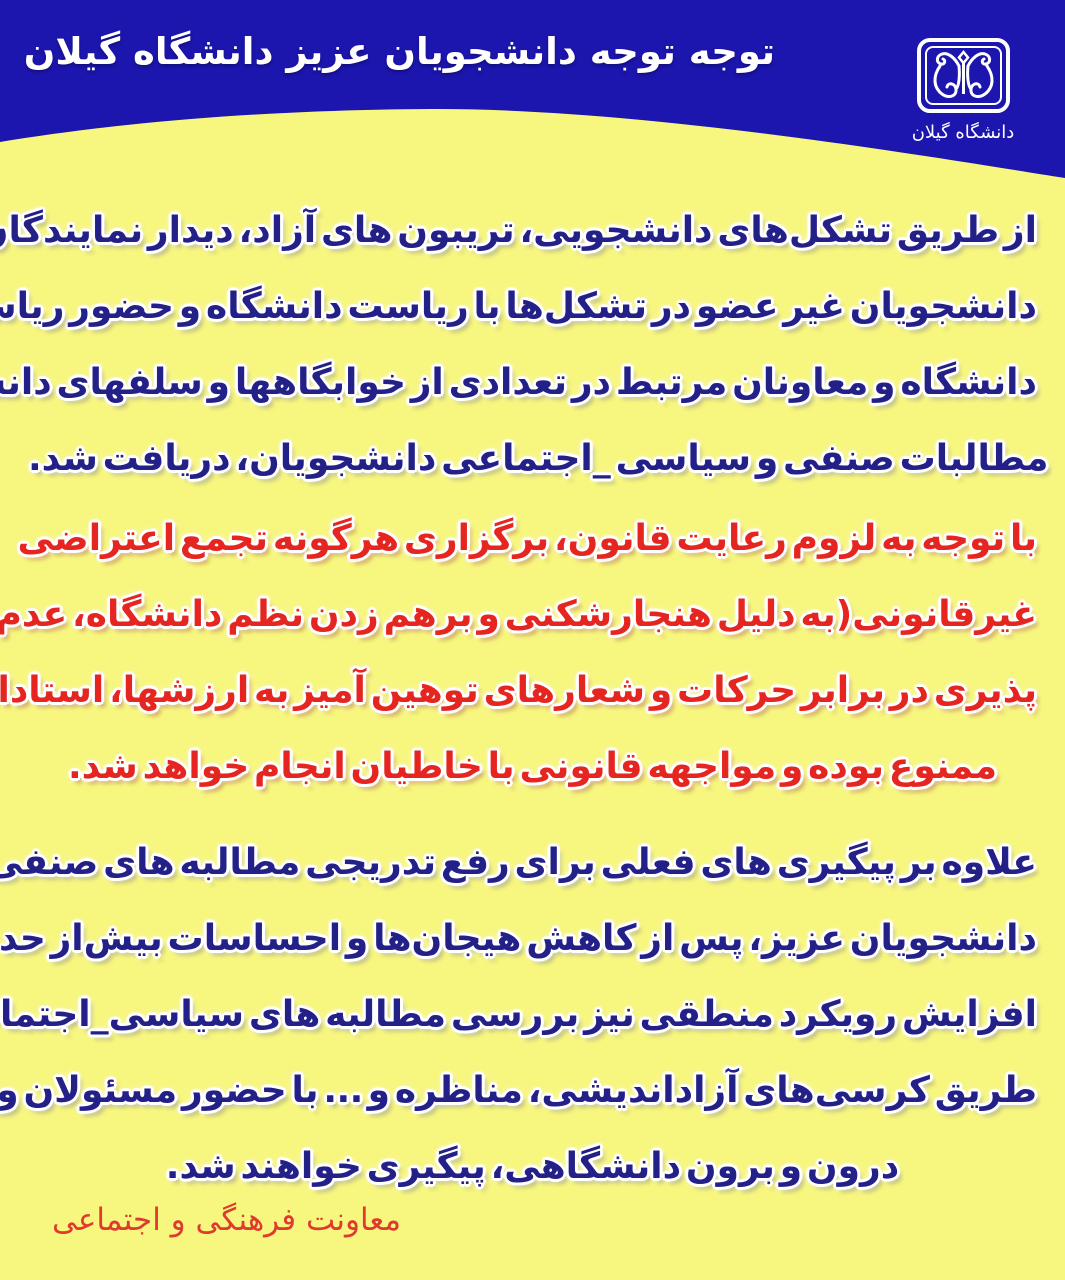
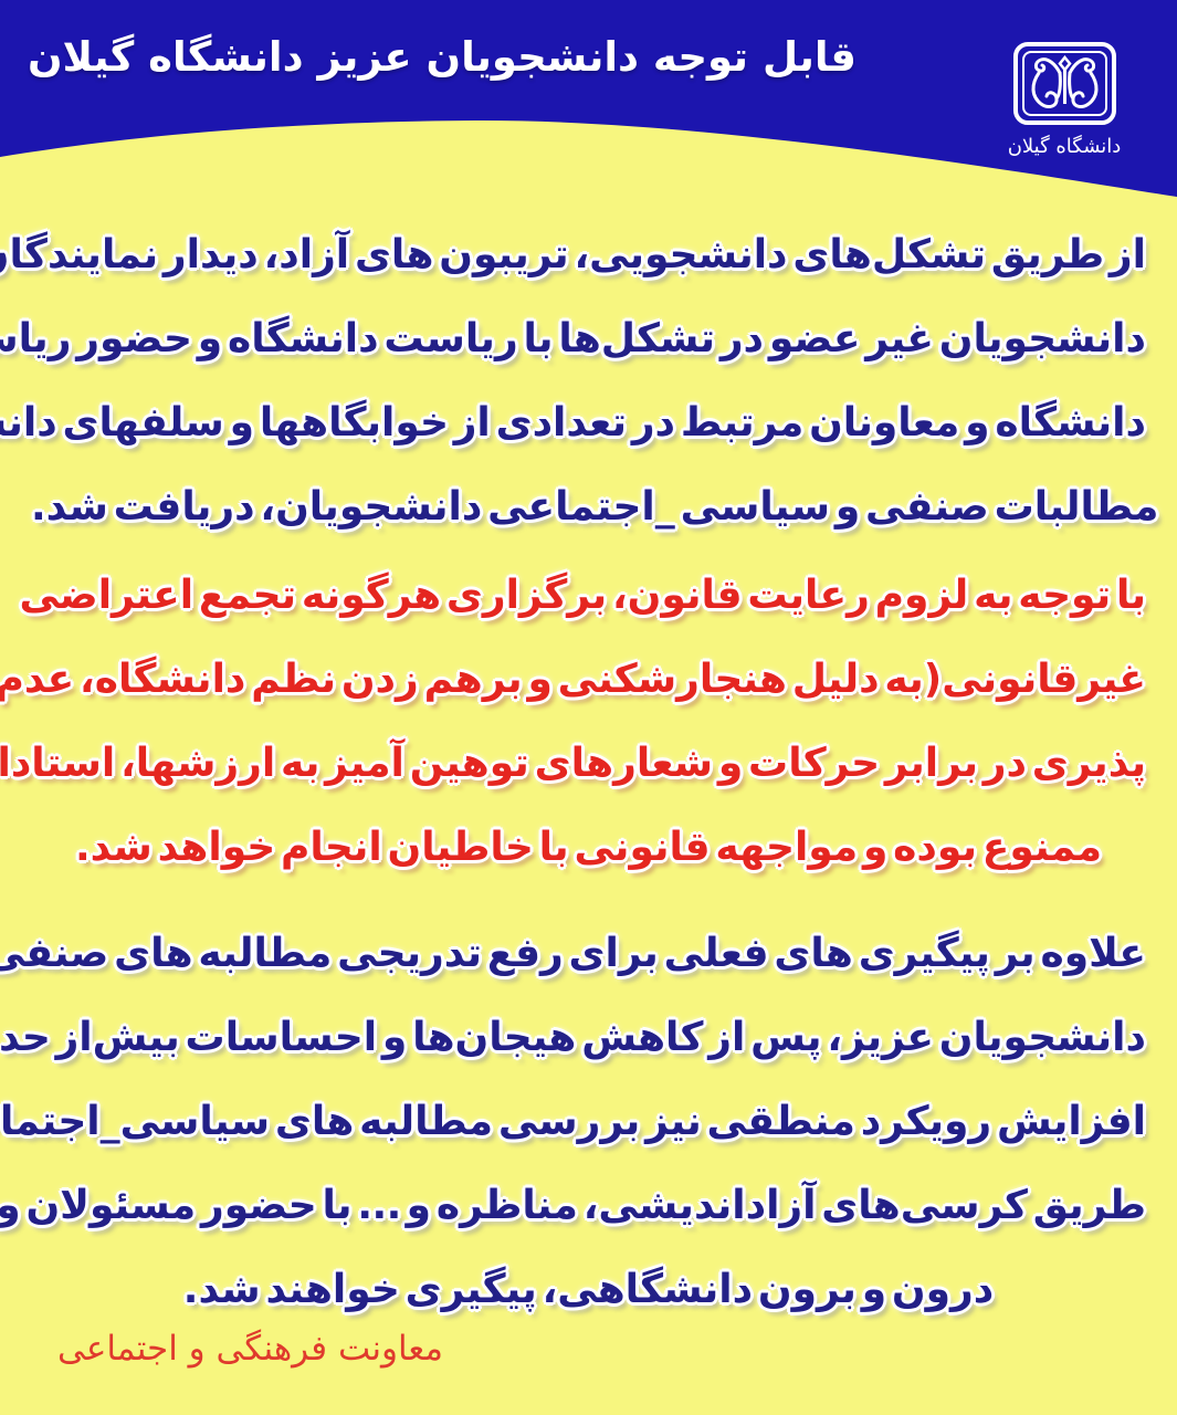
- توجه توجه دانشجویان عزیز دانشگاه گیلان
+ قابل توجه دانشجویان عزیز دانشگاه گیلان
  دانشگاه گیلان
  از
  طریق
  تشکل‌های
  دانشجویی،
  تریبون
  های
  آزاد،
  دیدار
  نمایندگا
  دانشجویان
  غیر
  عضو
  در
  تشکل‌ها
  با
  ریاست
  دانشگاه
  و
  حضور
  دانشگاه
  و
  معاونان
  مرتبط
  در
  تعدادی
  از
  خوابگاهها
  و
  سلفهای
  مطالبات
  صنفی
  و
  سیاسی
  _اجتماعی
  دانشجویان،
  دریافت
  شد.
  با
  توجه
  به
  لزوم
  رعایت
  قانون،
  برگزاری
  هرگونه
  تجمع
  اعتراضی
  غیرقانونی(به
  دلیل
  هنجارشکنی
  و
  برهم
  زدن
  نظم
  دانشگاه،
  عدم
  پذیری
  در
  برابر
  حرکات
  و
  شعارهای
  توهین
  آمیز
  به
  ارزشها،
  استادا
  ممنوع
  بوده
  و
  مواجهه
  قانونی
  با
  خاطیان
  انجام
  خواهد
  شد.
  علاوه
  بر
  پیگیری
  های
  فعلی
  برای
  رفع
  تدریجی
  مطالبه
  های
  صنفی
  دانشجویان
  عزیز،
  پس
  از
  کاهش
  هیجان‌ها
  و
  احساسات
  بیش‌از
  حد
  افزایش
  رویکرد
  منطقی
  نیز
  بررسی
  مطالبه
  های
  سیاسی_اجتما
  طریق
  کرسی‌های
  آزاداندیشی،
  مناظره
  و
  ...
  با
  حضور
  مسئولان
  و
  درون
  و
  برون
  دانشگاهی،
  پیگیری
  خواهند
  شد.
  معاونت فرهنگی و اجتماعی
